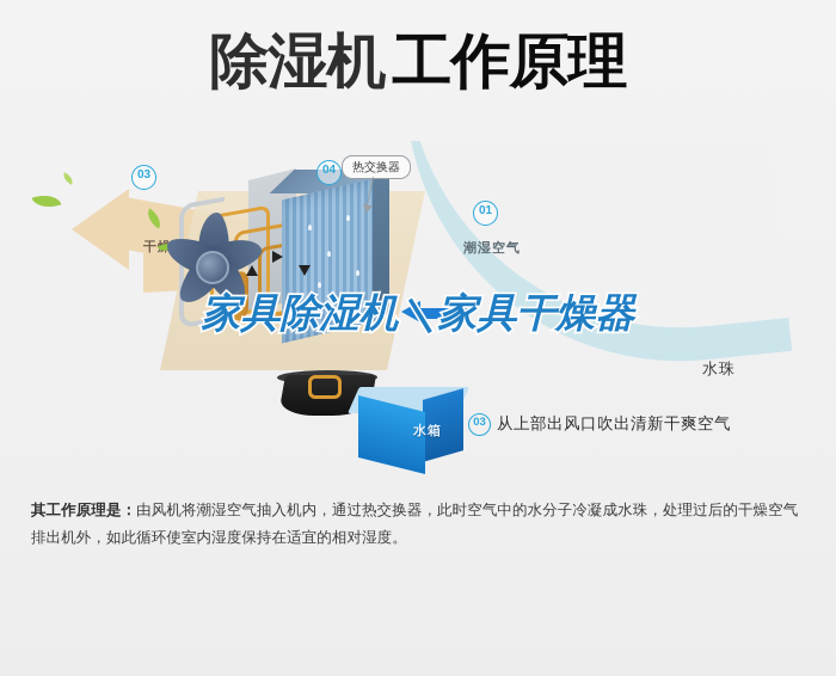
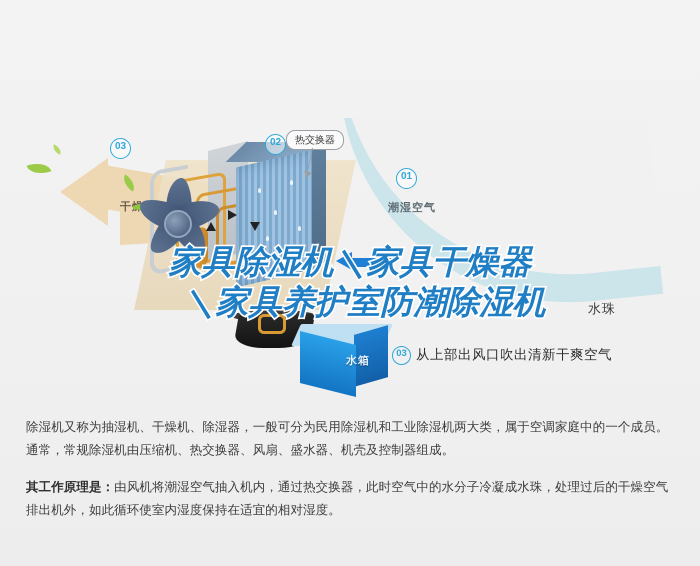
- 除湿机工作原理
  水箱
  热交换器
  03
- 04
+ 02
  01
  潮湿空气
  水珠
  03
  从上部出风口吹出清新干爽空气
  家具除湿机＼家具干燥器
+ ＼家具养护室防潮除湿机
+ 除湿机又称为抽湿机、干燥机、除湿器，一般可分为民用除湿机和工业除湿机两大类，属于空调家庭中的一个成员。通常，常规除湿机由压缩机、热交换器、风扇、盛水器、机壳及控制器组成。
  其工作原理是：由风机将潮湿空气抽入机内，通过热交换器，此时空气中的水分子冷凝成水珠，处理过后的干燥空气排出机外，如此循环使室内湿度保持在适宜的相对湿度。
